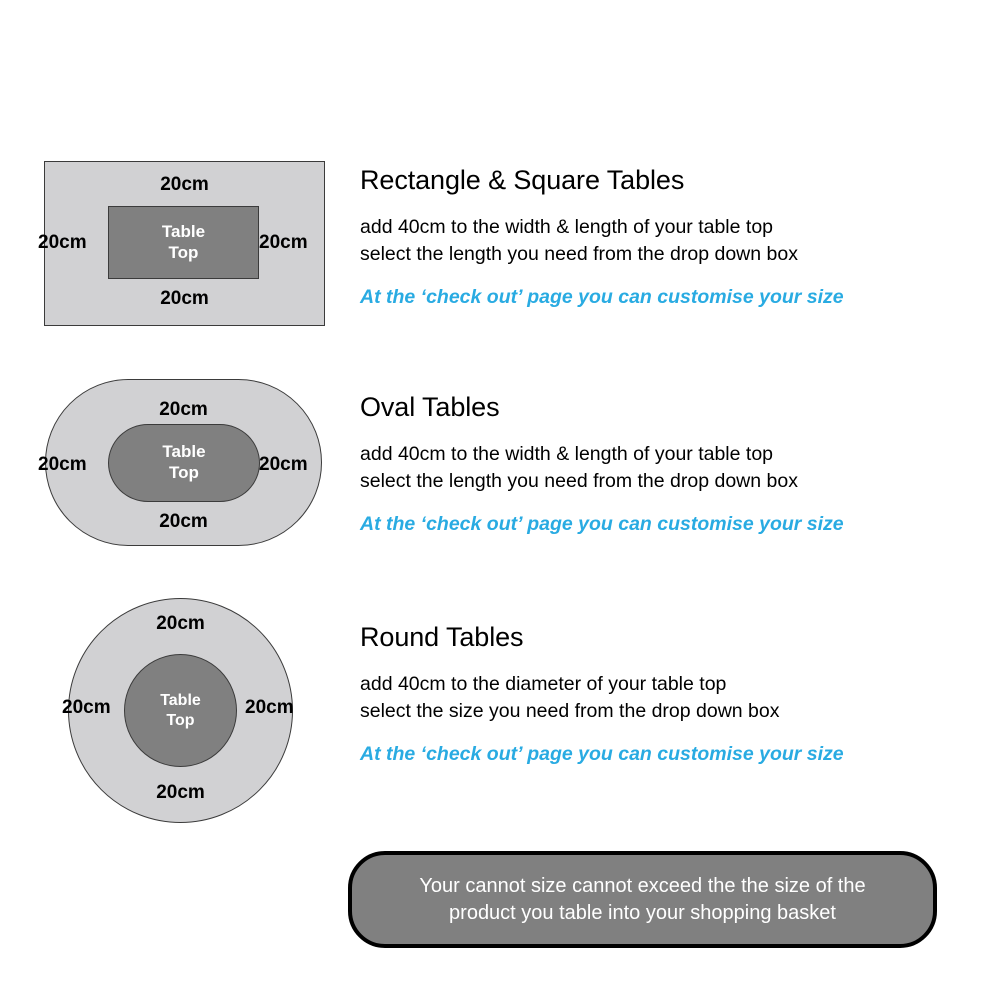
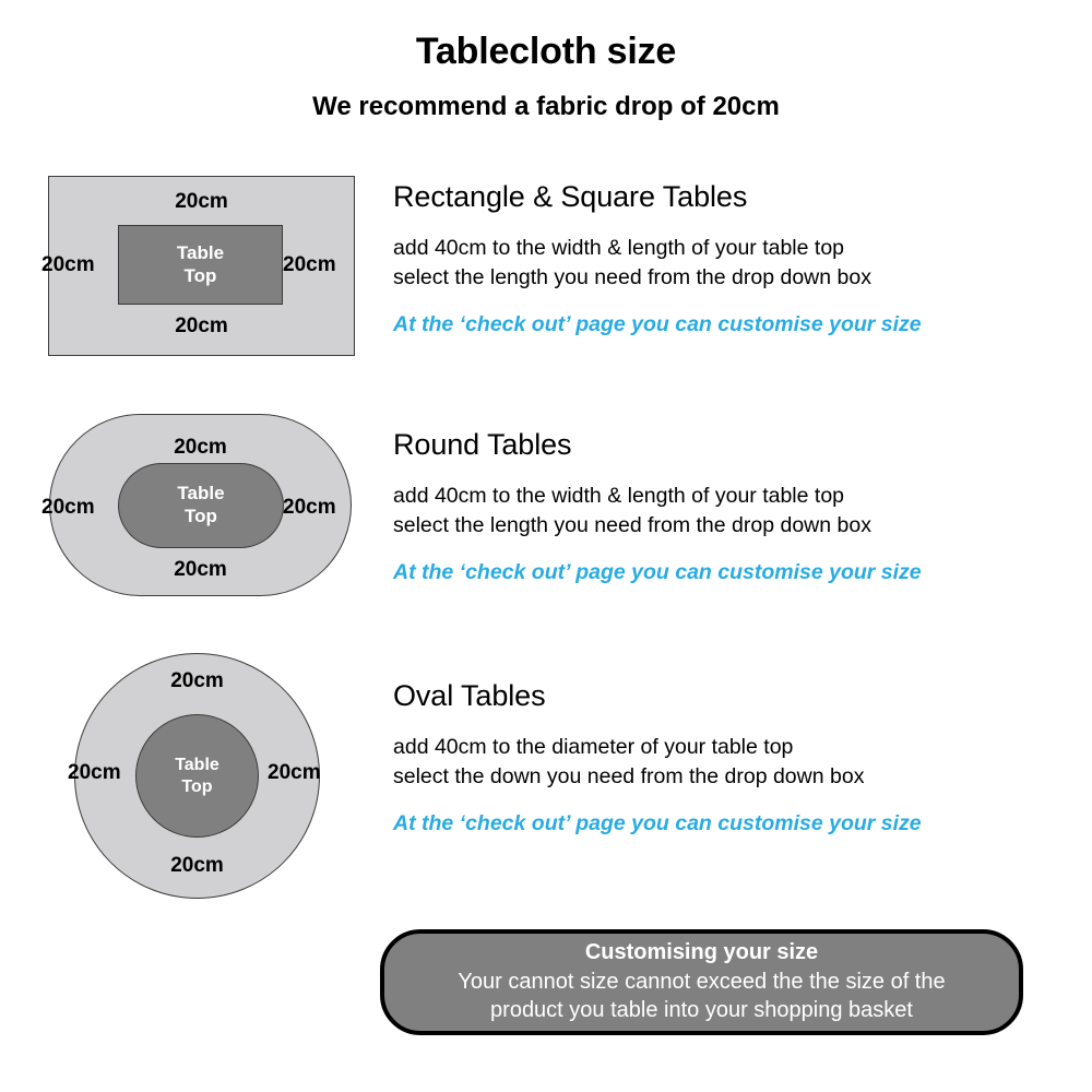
+ Tablecloth size
+ We recommend a fabric drop of 20cm
  Table
  Top
  20cm
  20cm
  20cm
  20cm
  Rectangle & Square Tables
  add 40cm to the width & length of your table top
  select the length you need from the drop down box
  At the ‘check out’ page you can customise your size
  Table
  Top
  20cm
  20cm
  20cm
  20cm
- Oval Tables
+ Round Tables
  add 40cm to the width & length of your table top
  select the length you need from the drop down box
  At the ‘check out’ page you can customise your size
  Table
  Top
  20cm
  20cm
  20cm
  20cm
- Round Tables
+ Oval Tables
  add 40cm to the diameter of your table top
- select the size you need from the drop down box
+ select the down you need from the drop down box
  At the ‘check out’ page you can customise your size
+ Customising your size
  Your cannot size cannot exceed the the size of the
  product you table into your shopping basket
